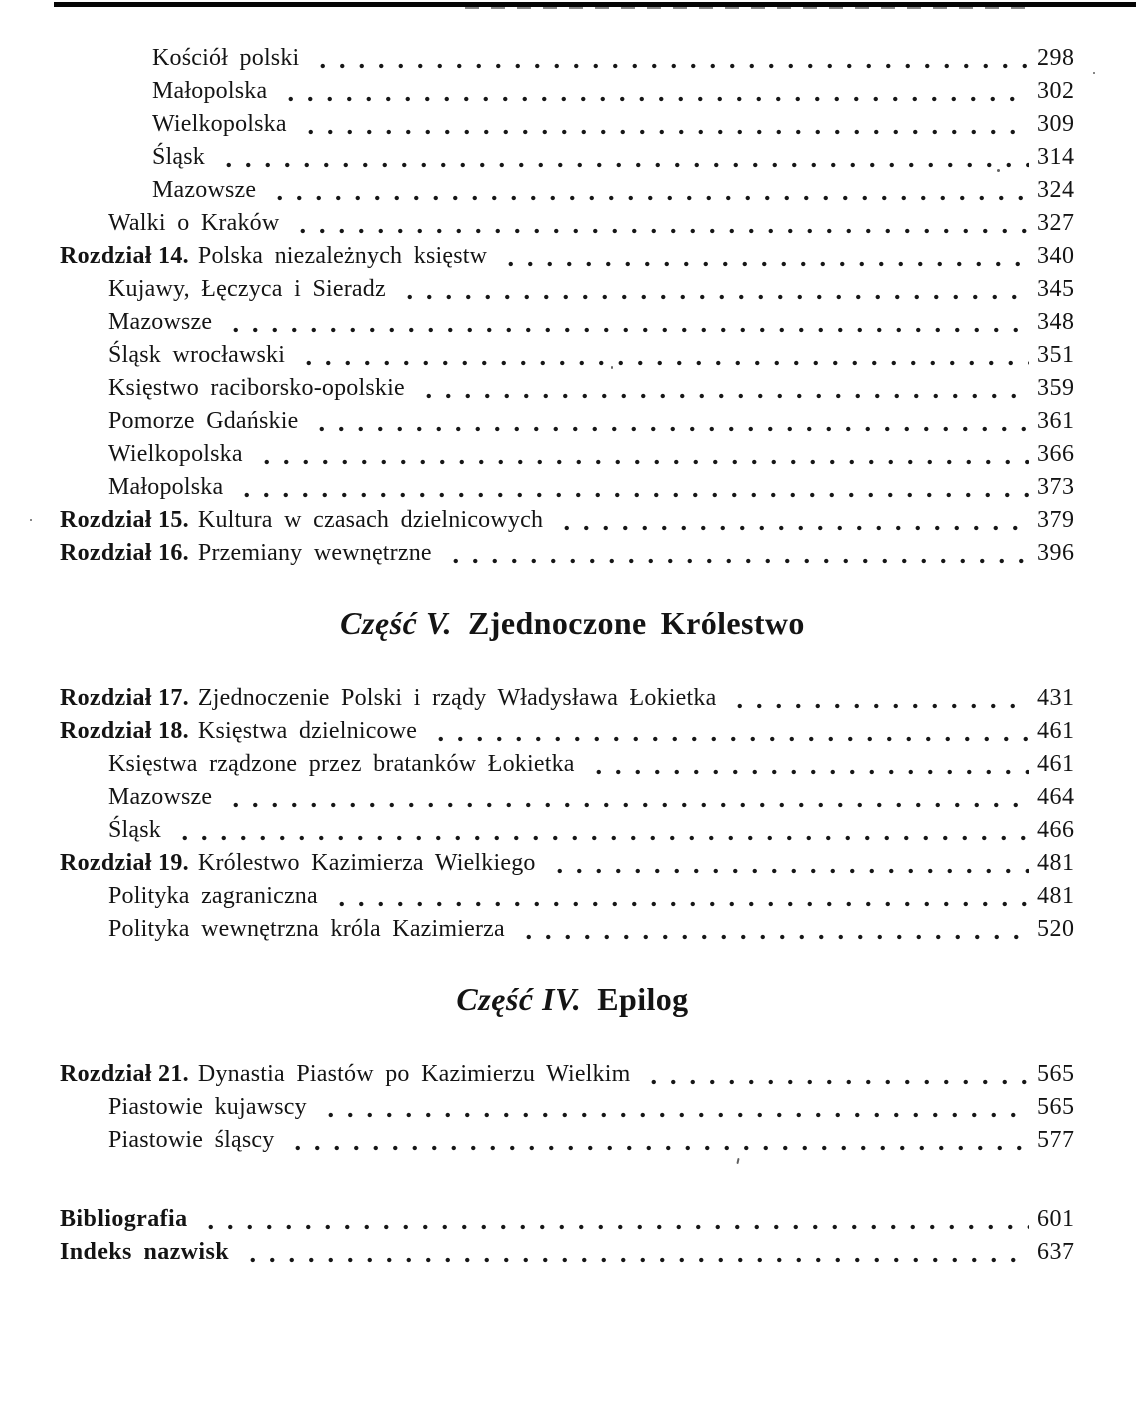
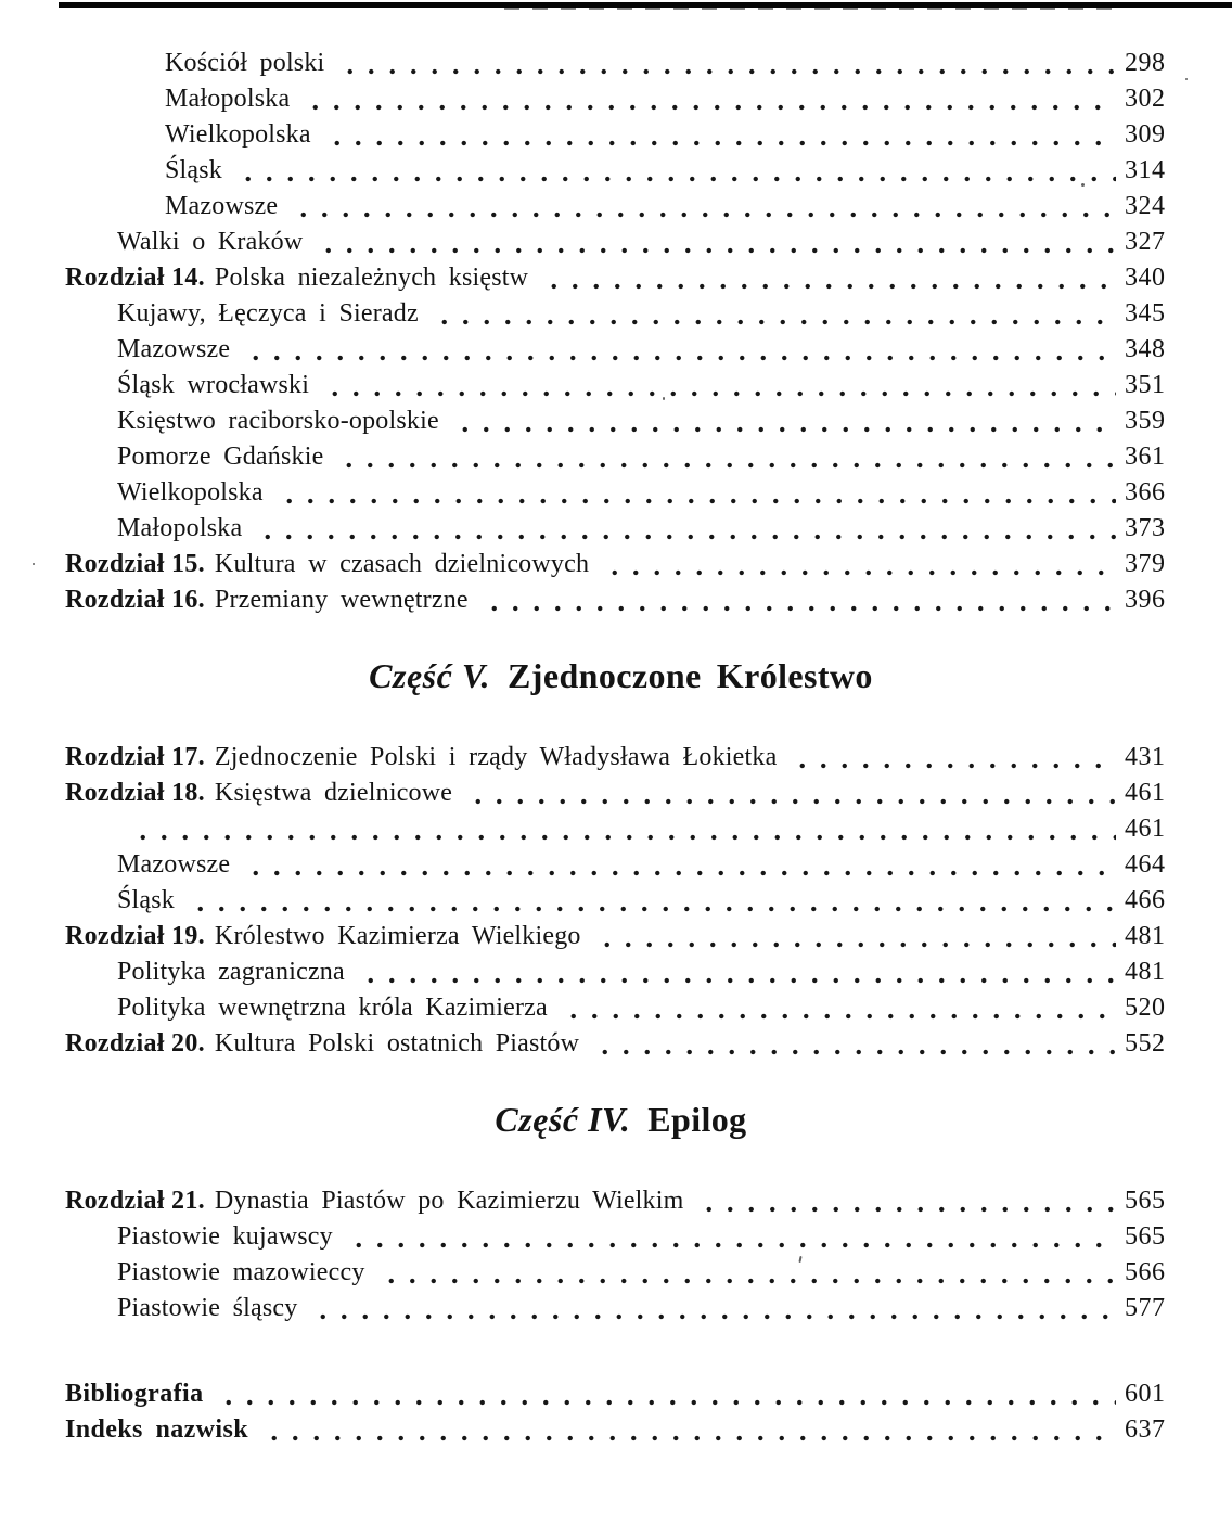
  Kościół polski
  298
  Małopolska
  302
  Wielkopolska
  309
  Śląsk
  314
  Mazowsze
  324
  Walki o Kraków
  327
  Rozdział 14. Polska niezależnych księstw
  340
  Kujawy, Łęczyca i Sieradz
  345
  Mazowsze
  348
  Śląsk wrocławski
  351
  Księstwo raciborsko-opolskie
  359
  Pomorze Gdańskie
  361
  Wielkopolska
  366
  Małopolska
  373
  Rozdział 15. Kultura w czasach dzielnicowych
  379
  Rozdział 16. Przemiany wewnętrzne
  396
  Część V. Zjednoczone Królestwo
  Rozdział 17. Zjednoczenie Polski i rządy Władysława Łokietka
  431
  Rozdział 18. Księstwa dzielnicowe
  461
- Księstwa rządzone przez bratanków Łokietka
  461
  Mazowsze
  464
  Śląsk
  466
  Rozdział 19. Królestwo Kazimierza Wielkiego
  481
  Polityka zagraniczna
  481
  Polityka wewnętrzna króla Kazimierza
  520
+ Rozdział 20. Kultura Polski ostatnich Piastów
+ 552
  Część IV. Epilog
  Rozdział 21. Dynastia Piastów po Kazimierzu Wielkim
  565
  Piastowie kujawscy
  565
+ Piastowie mazowieccy
+ 566
  Piastowie śląscy
  577
  Bibliografia
  601
  Indeks nazwisk
  637
